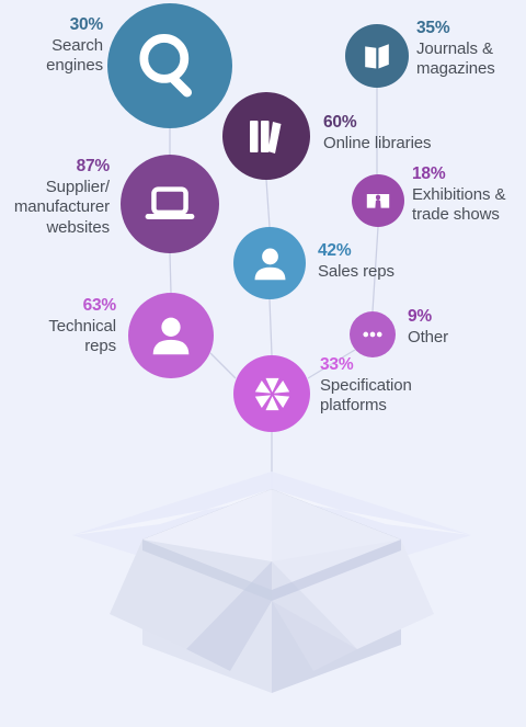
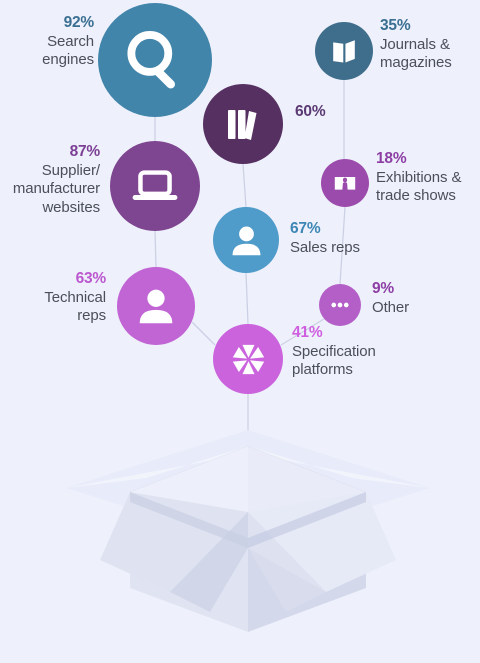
- 30%
+ 92%
  Search
  engines
  35%
  Journals &
  magazines
  60%
- Online libraries
  87%
  Supplier/
  manufacturer
  websites
  18%
  Exhibitions &
  trade shows
- 42%
+ 67%
  Sales reps
  63%
  Technical
  reps
  9%
  Other
- 33%
+ 41%
  Specification
  platforms
